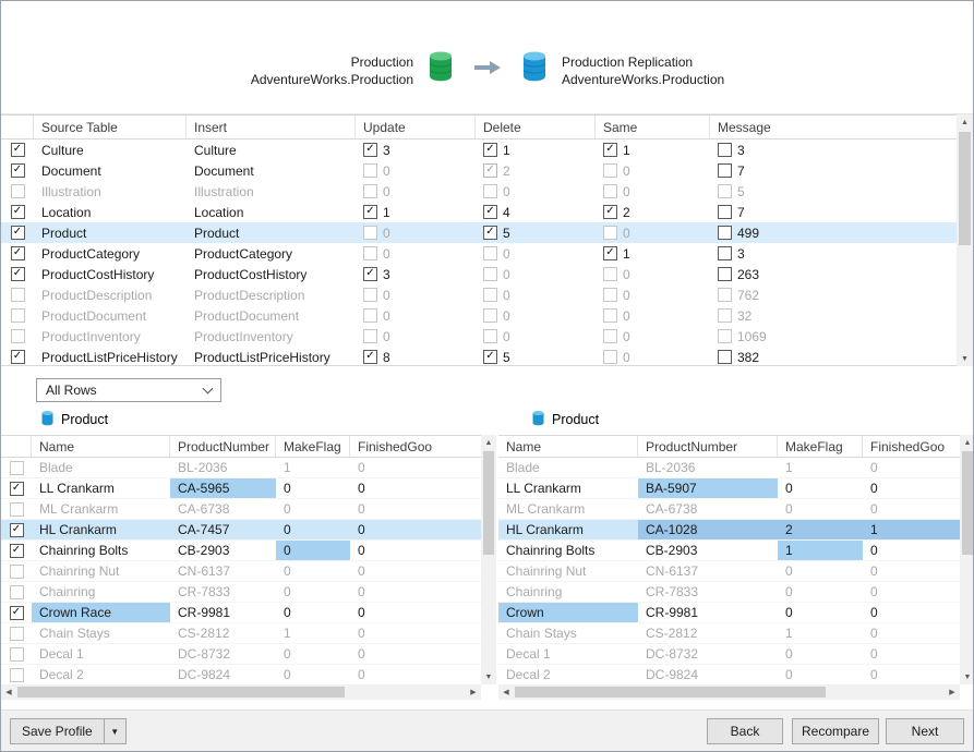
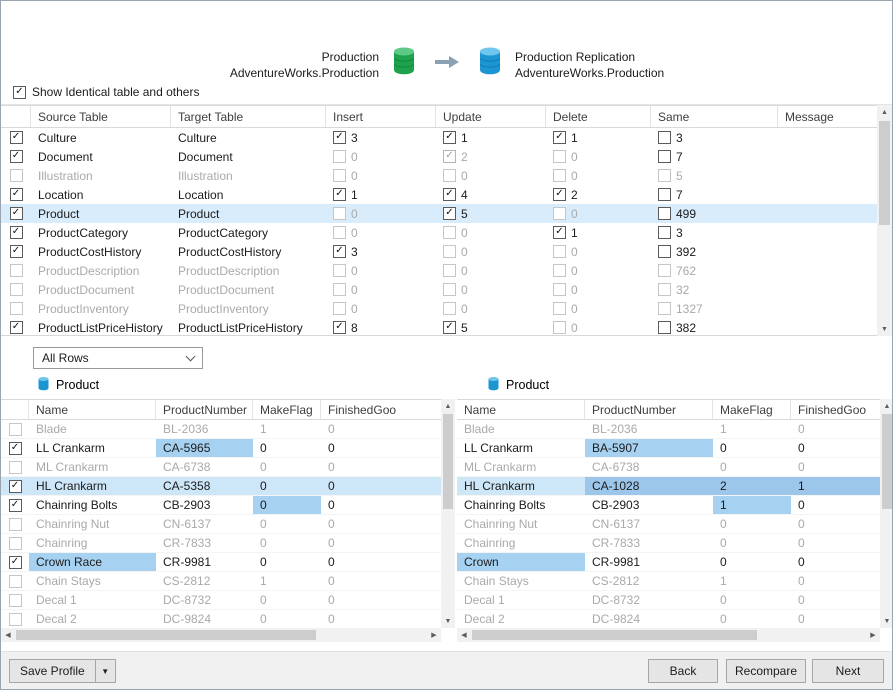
  Production
  AdventureWorks.Production
  Production Replication
  AdventureWorks.Production
+ Show Identical table and others
  Source Table
+ Target Table
  Insert
  Update
  Delete
  Same
  Message
  Culture
  Culture
  3
  1
  1
  3
  Document
  Document
  0
  2
  0
  7
  Illustration
  Illustration
  0
  0
  0
  5
  Location
  Location
  1
  4
  2
  7
  Product
  Product
  0
  5
  0
  499
  ProductCategory
  ProductCategory
  0
  0
  1
  3
  ProductCostHistory
  ProductCostHistory
  3
  0
  0
- 263
+ 392
  ProductDescription
  ProductDescription
  0
  0
  0
  762
  ProductDocument
  ProductDocument
  0
  0
  0
  32
  ProductInventory
  ProductInventory
  0
  0
  0
- 1069
+ 1327
  ProductListPriceHistory
  ProductListPriceHistory
  8
  5
  0
  382
  All Rows
  Product
  Product
  Name
  ProductNumber
  MakeFlag
  FinishedGoo
  Blade
  BL-2036
  1
  0
  LL Crankarm
  CA-5965
  0
  0
  ML Crankarm
  CA-6738
  0
  0
  HL Crankarm
- CA-7457
+ CA-5358
  0
  0
  Chainring Bolts
  CB-2903
  0
  0
  Chainring Nut
  CN-6137
  0
  0
  Chainring
  CR-7833
  0
  0
  Crown Race
  CR-9981
  0
  0
  Chain Stays
  CS-2812
  1
  0
  Decal 1
  DC-8732
  0
  0
  Decal 2
  DC-9824
  0
  0
  Name
  ProductNumber
  MakeFlag
  FinishedGoo
  Blade
  BL-2036
  1
  0
  LL Crankarm
  BA-5907
  0
  0
  ML Crankarm
  CA-6738
  0
  0
  HL Crankarm
  CA-1028
  2
  1
  Chainring Bolts
  CB-2903
  1
  0
  Chainring Nut
  CN-6137
  0
  0
  Chainring
  CR-7833
  0
  0
  Crown
  CR-9981
  0
  0
  Chain Stays
  CS-2812
  1
  0
  Decal 1
  DC-8732
  0
  0
  Decal 2
  DC-9824
  0
  0
  Save Profile
  ▼
  Back
  Recompare
  Next
